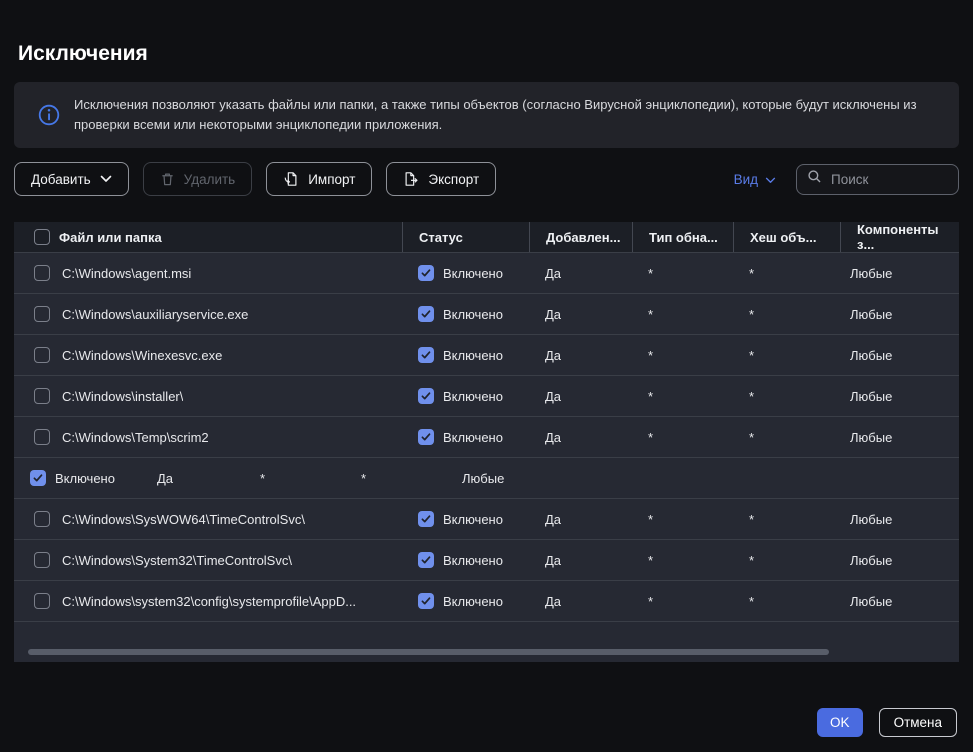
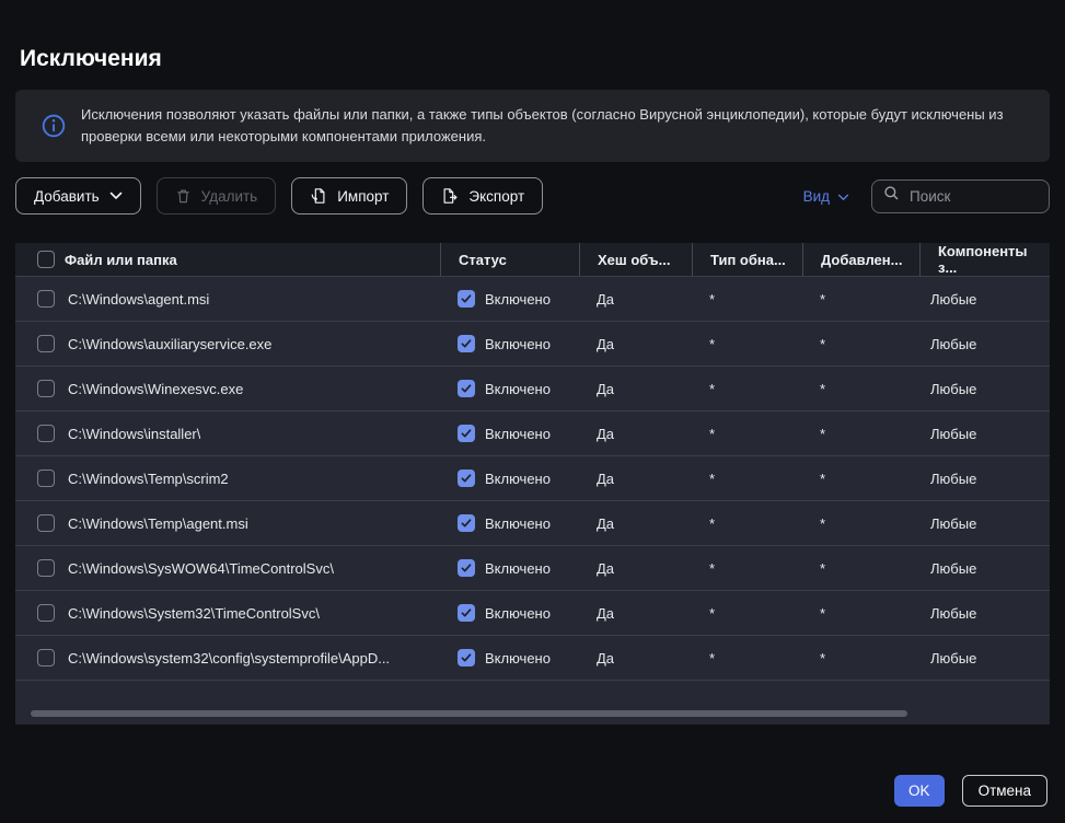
  Исключения
- Исключения позволяют указать файлы или папки, а также типы объектов (согласно Вирусной энциклопедии), которые будут исключены из проверки всеми или некоторыми энциклопедии приложения.
+ Исключения позволяют указать файлы или папки, а также типы объектов (согласно Вирусной энциклопедии), которые будут исключены из проверки всеми или некоторыми компонентами приложения.
  Добавить
  Удалить
  Импорт
  Экспорт
  Вид
  Поиск
  Файл или папка
  Статус
- Добавлен...
+ Хеш объ...
  Тип обна...
- Хеш объ...
+ Добавлен...
  Компоненты з...
  C:\Windows\agent.msi
  Включено
  Да
  *
  *
  Любые
  C:\Windows\auxiliaryservice.exe
  Включено
  Да
  *
  *
  Любые
  C:\Windows\Winexesvc.exe
  Включено
  Да
  *
  *
  Любые
  C:\Windows\installer\
  Включено
  Да
  *
  *
  Любые
  C:\Windows\Temp\scrim2
  Включено
  Да
  *
  *
  Любые
+ C:\Windows\Temp\agent.msi
  Включено
  Да
  *
  *
  Любые
  C:\Windows\SysWOW64\TimeControlSvc\
  Включено
  Да
  *
  *
  Любые
  C:\Windows\System32\TimeControlSvc\
  Включено
  Да
  *
  *
  Любые
  C:\Windows\system32\config\systemprofile\AppD...
  Включено
  Да
  *
  *
  Любые
  OK
  Отмена
